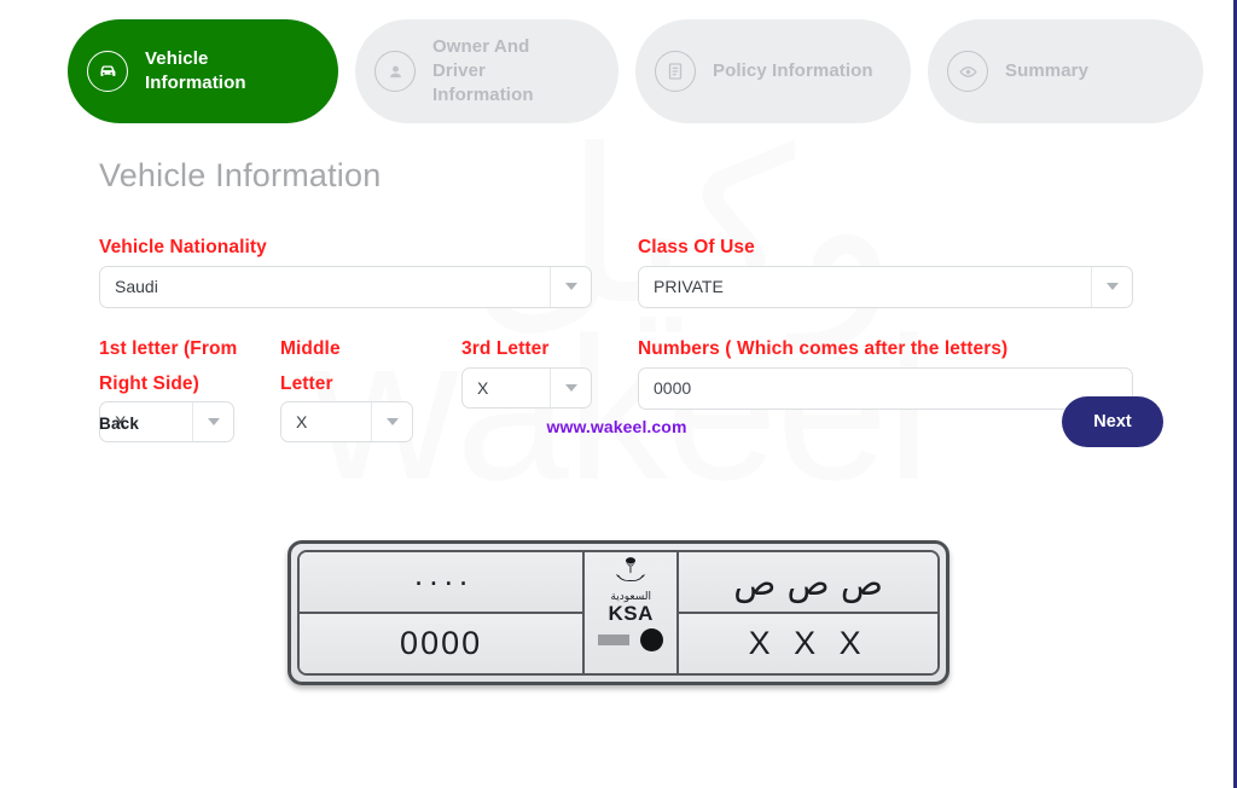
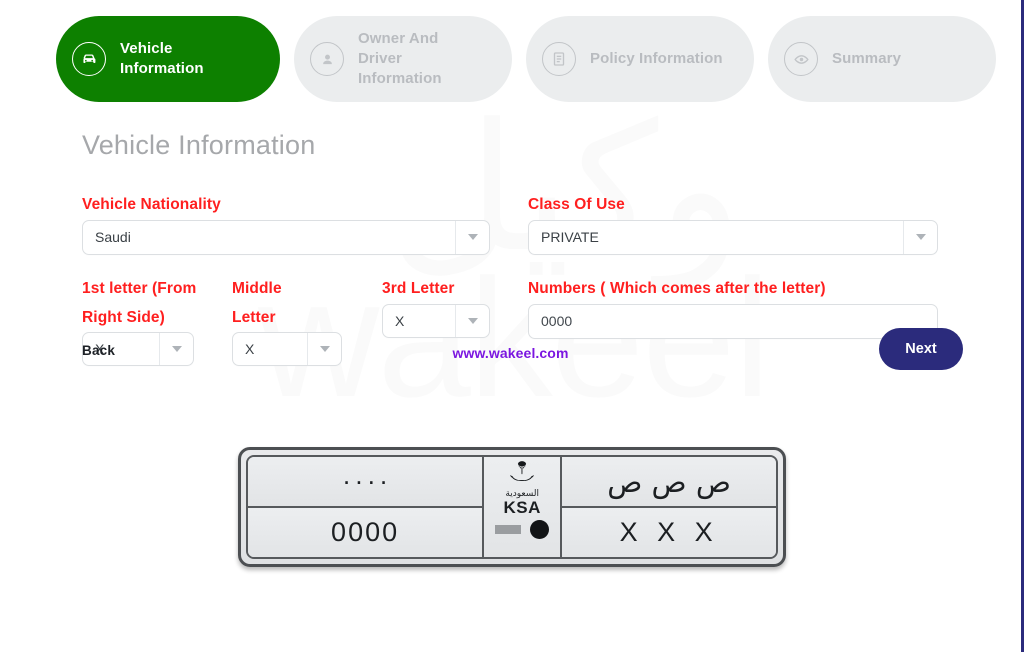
  وكيل
  Vehicle
  Information
  Owner And Driver
  Information
  Policy Information
  Summary
  Vehicle Information
  Vehicle Nationality
  Saudi
  Class Of Use
  PRIVATE
  1st letter (From Right Side)
  X
  Middle Letter
  X
  3rd Letter
  X
- Numbers ( Which comes after the letters)
+ Numbers ( Which comes after the letter)
  0000
  ٠٠٠٠
  0000
  السعودية
  KSA
  ص ص ص
  X X X
  Back
  www.wakeel.com
  Next
